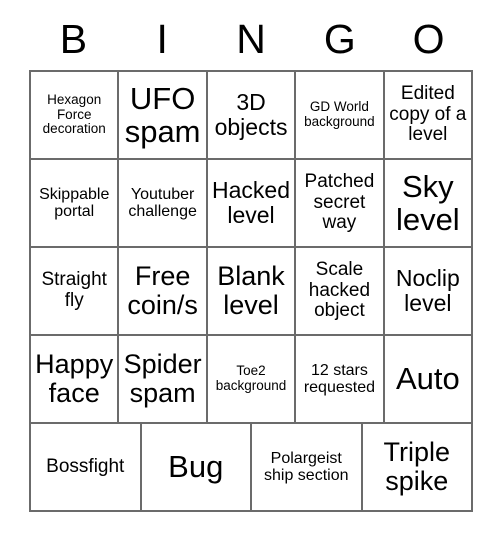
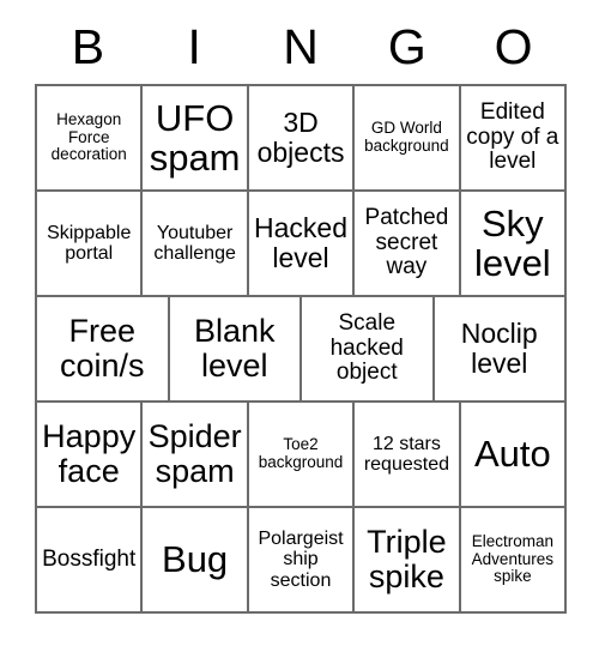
  B
  I
  N
  G
  O
  Hexagon Force decoration
  UFO spam
  3D objects
  GD World background
  Edited copy of a level
  Skippable portal
  Youtuber challenge
  Hacked level
  Patched secret way
  Sky level
- Straight fly
  Free coin/s
  Blank level
  Scale hacked object
  Noclip level
  Happy face
  Spider spam
  Toe2 background
  12 stars requested
  Auto
  Bossfight
  Bug
  Polargeist ship section
  Triple spike
+ Electroman Adventures spike
